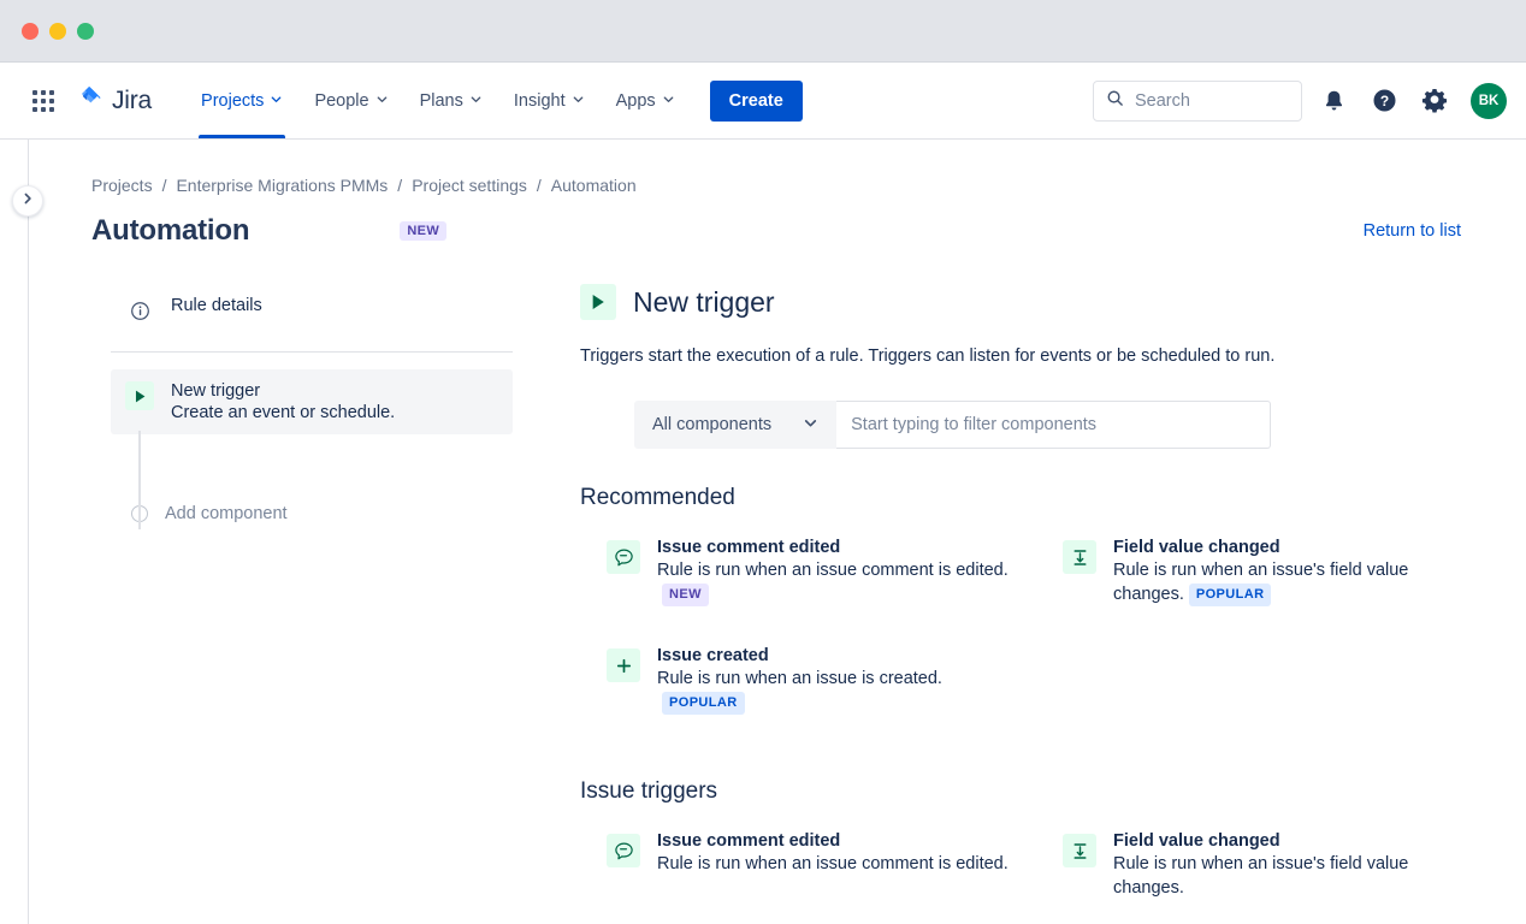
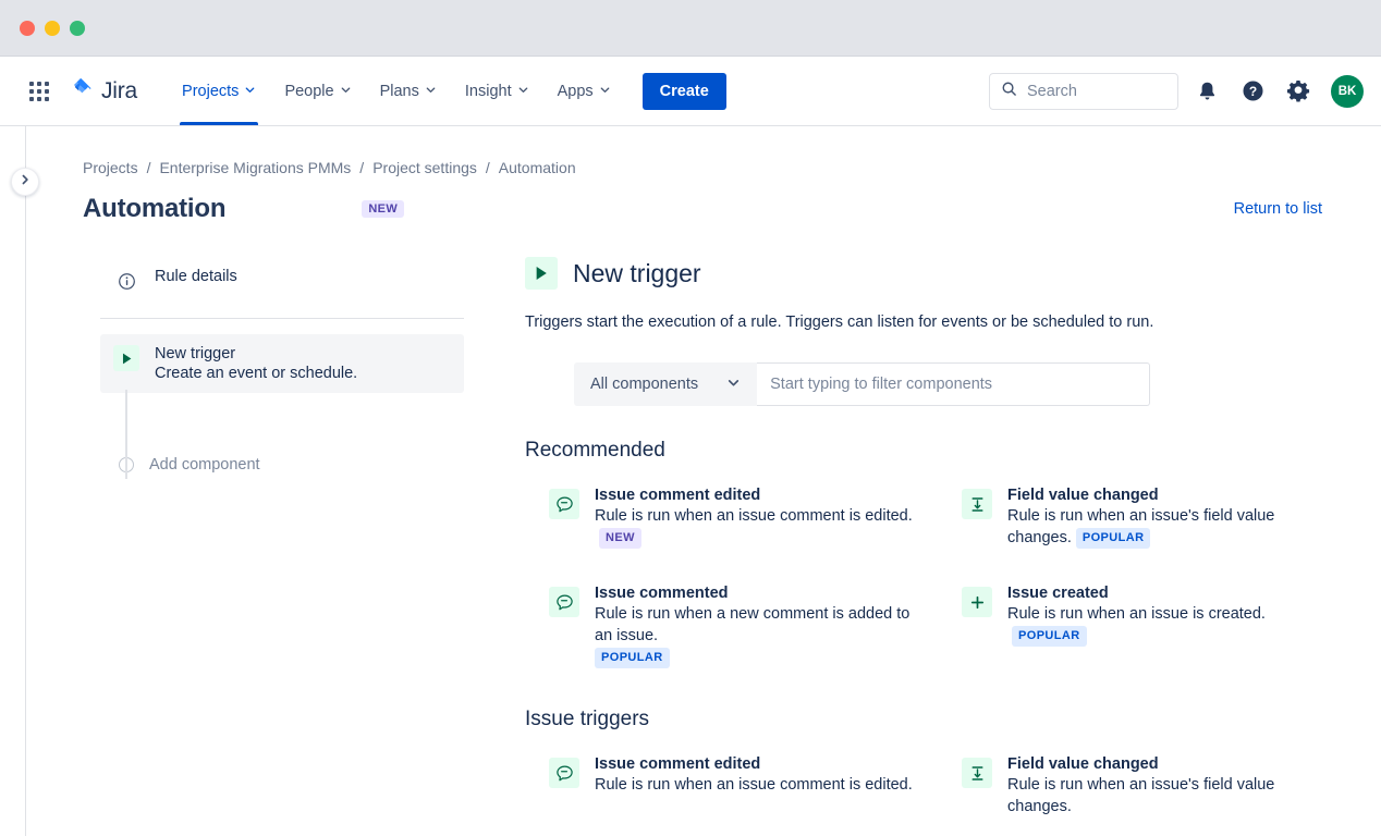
  Jira
  Projects
  People
  Plans
  Insight
  Apps
  Create
  Search
  ?
  BK
  Projects
  /
  Enterprise Migrations PMMs
  /
  Project settings
  /
  Automation
  Automation
  NEW
  Return to list
  Rule details
  New trigger
  Create an event or schedule.
  Add component
  New trigger
  Triggers start the execution of a rule. Triggers can listen for events or be scheduled to run.
  All components
  Start typing to filter components
  Recommended
  Issue comment edited
  Rule is run when an issue comment is edited.NEW
  Field value changed
  Rule is run when an issue's field value changes. POPULAR
+ Issue commented
+ Rule is run when a new comment is added to an issue.
+ POPULAR
  Issue created
  Rule is run when an issue is created.POPULAR
  Issue triggers
  Issue comment edited
  Rule is run when an issue comment is edited.
  Field value changed
  Rule is run when an issue's field value changes.
